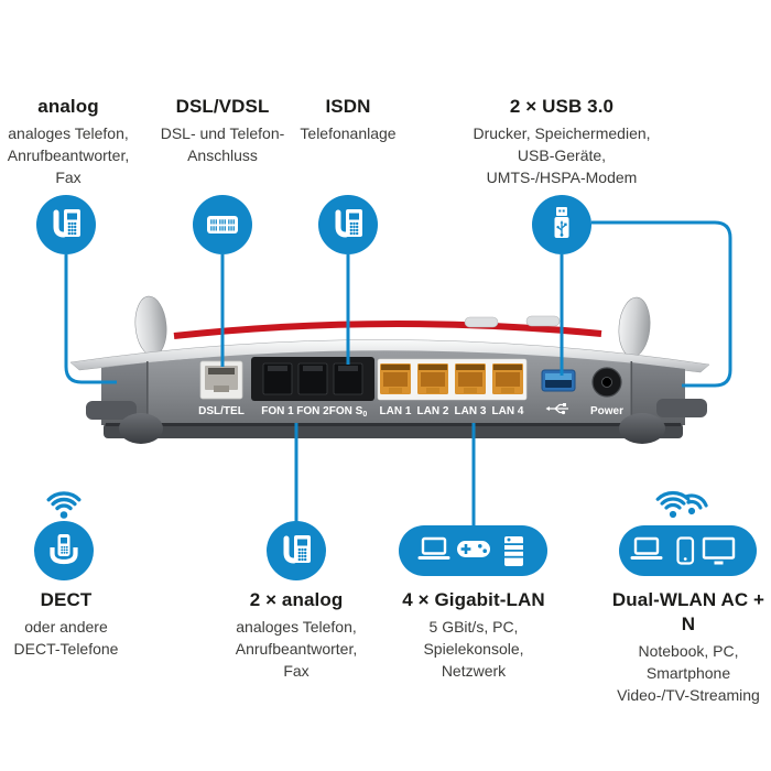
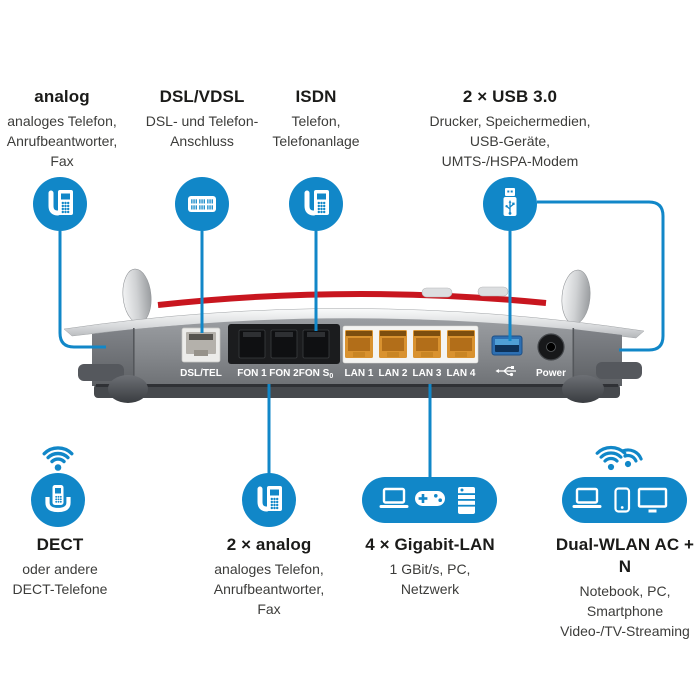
  analog
  analoges Telefon,
  Anrufbeantworter,
  Fax
  DSL/VDSL
  DSL- und Telefon-
  Anschluss
  ISDN
+ Telefon,
  Telefonanlage
  2 × USB 3.0
  Drucker, Speichermedien,
  USB-Geräte,
  UMTS-/HSPA-Modem
  DSL/TEL
  FON 1
  FON 2
  FON S
  LAN 1
  LAN 2
  LAN 3
  LAN 4
  Power
  DECT
  oder andere
  DECT-Telefone
  2 × analog
  analoges Telefon,
  Anrufbeantworter,
  Fax
  4 × Gigabit-LAN
- 5 GBit/s, PC,
+ 1 GBit/s, PC,
- Spielekonsole,
  Netzwerk
  Dual-WLAN AC + N
  Notebook, PC,
  Smartphone
  Video-/TV-Streaming
